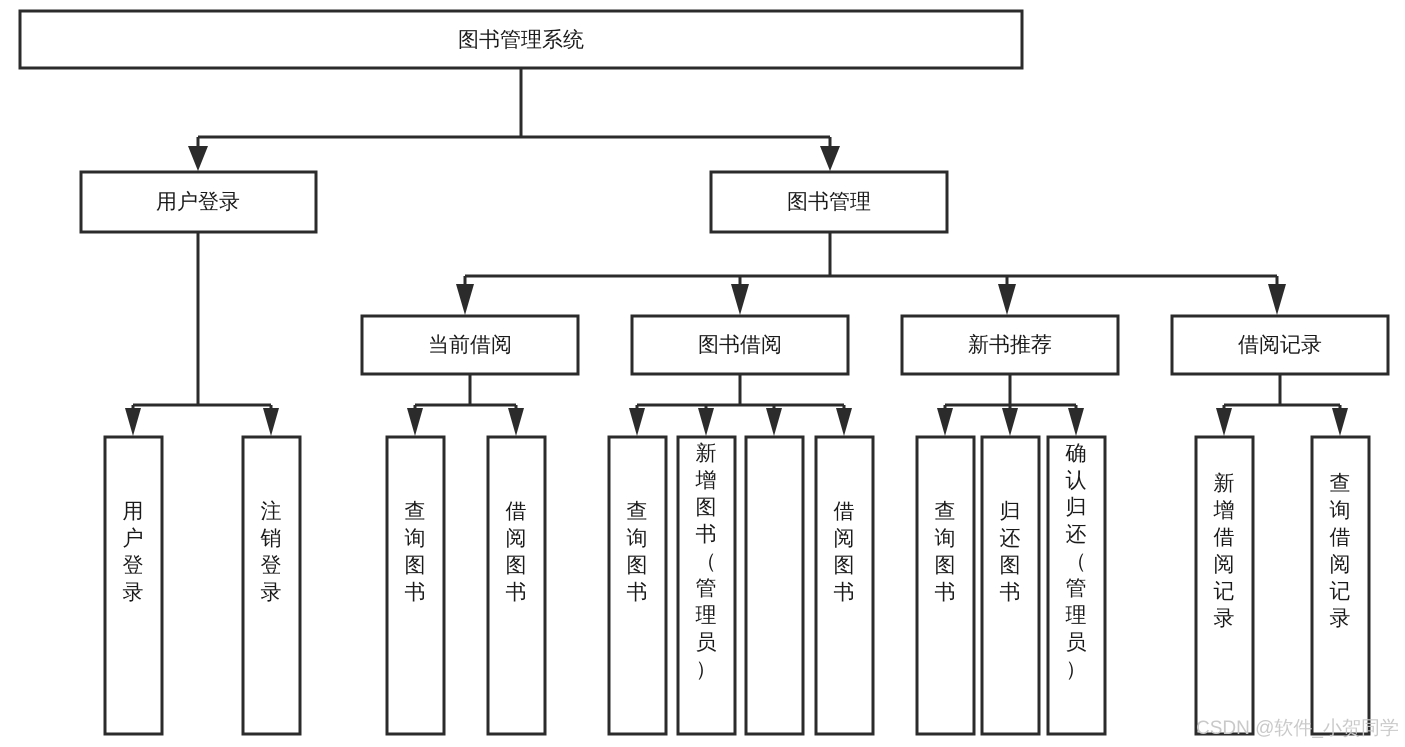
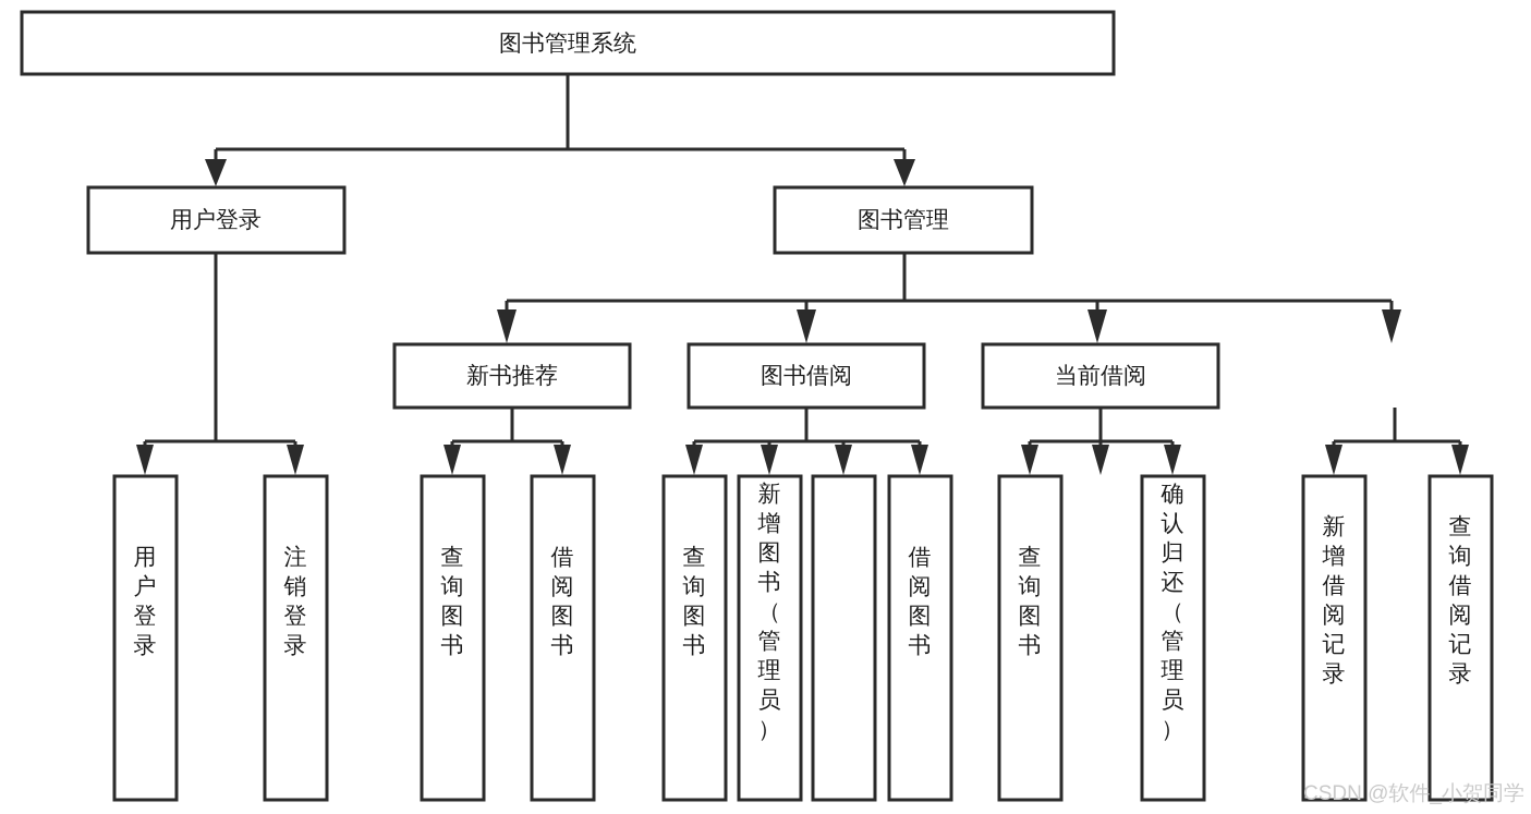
  图书管理系统
  用户登录
  图书管理
- 当前借阅
+ 新书推荐
  图书借阅
- 新书推荐
+ 当前借阅
- 借阅记录
  用户登录
  注销登录
  查询图书
  借阅图书
  查询图书
  新增图书（管理员）
  借阅图书
  查询图书
- 归还图书
  确认归还（管理员）
  新增借阅记录
  查询借阅记录
  CSDN @软件_小贺同学
